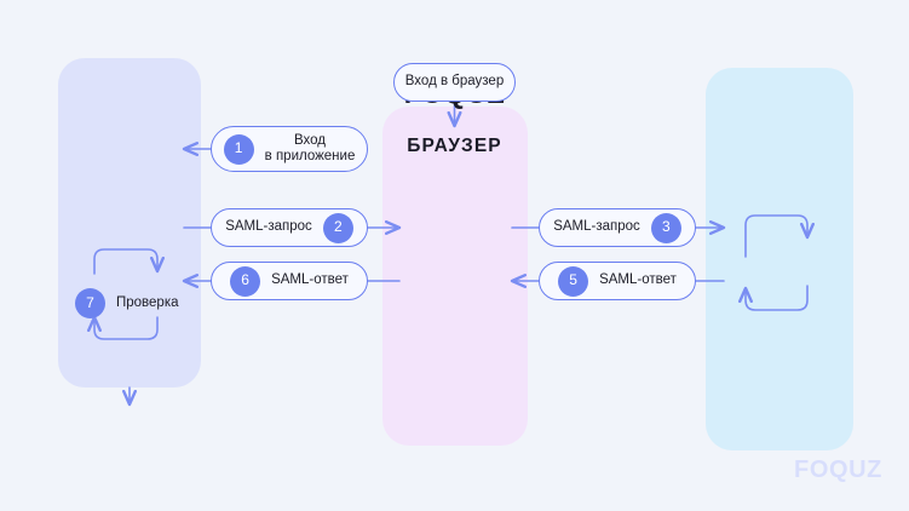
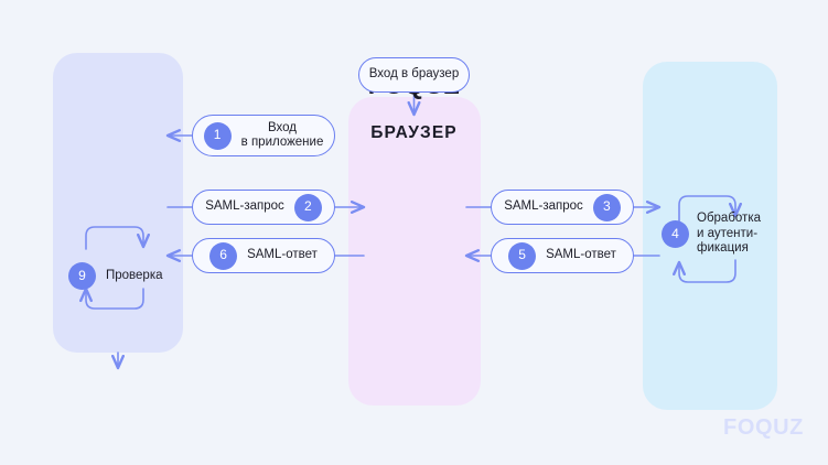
  БРАУЗЕР
  Вход в браузер
  1
  Вход
  в приложение
  SAML-запрос
  2
  6
  SAML-ответ
  SAML-запрос
  3
  5
  SAML-ответ
- 7
+ 9
  Проверка
+ 4
+ Обработка
+ и аутенти-
+ фикация
  FOQUZ
